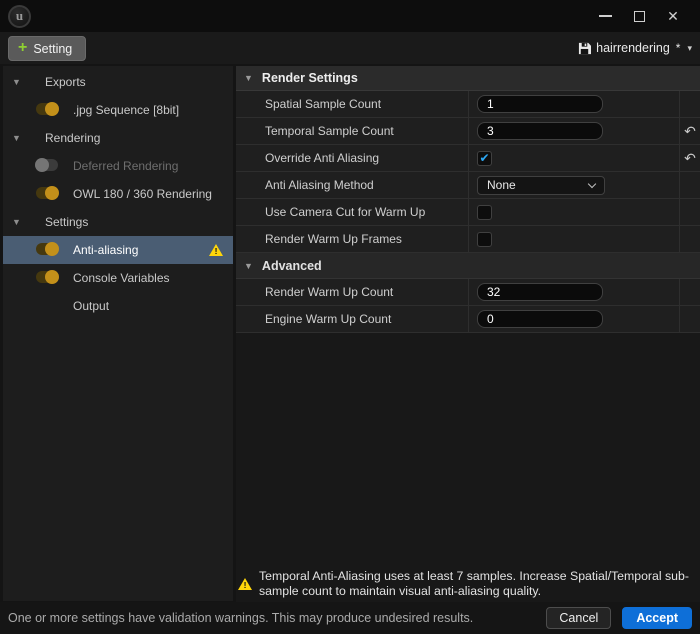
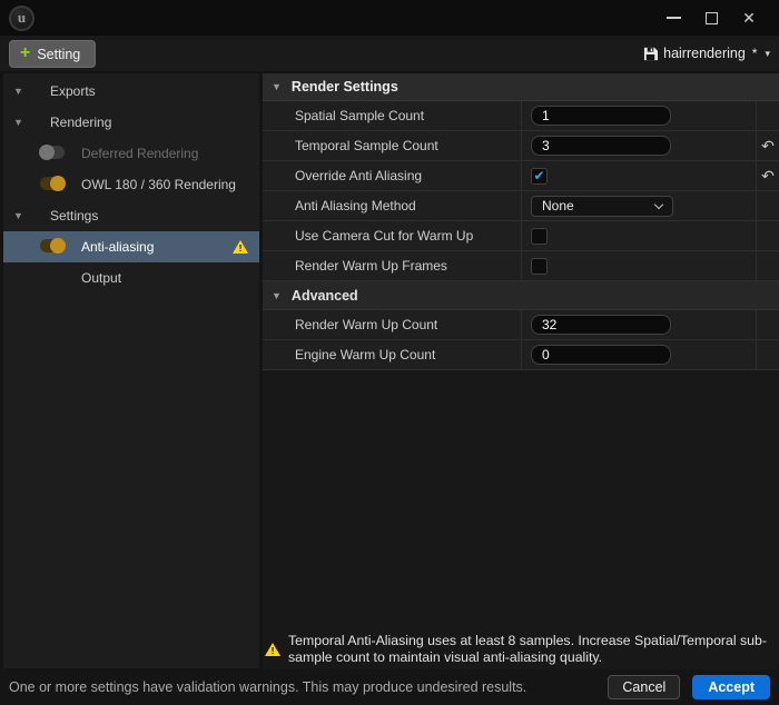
  u
  ✕
  +
  Setting
  hairrendering
  *
  ▾
  ▼
  Exports
- .jpg Sequence [8bit]
  ▼
  Rendering
  Deferred Rendering
  OWL 180 / 360 Rendering
  ▼
  Settings
  Anti-aliasing
  !
- Console Variables
  Output
  ▼
  Render Settings
  Spatial Sample Count
  1
  Temporal Sample Count
  3
  ↶
  Override Anti Aliasing
  ✔
  ↶
  Anti Aliasing Method
  None
  Use Camera Cut for Warm Up
  Render Warm Up Frames
  ▼
  Advanced
  Render Warm Up Count
  32
  Engine Warm Up Count
  0
  !
- Temporal Anti-Aliasing uses at least 7 samples. Increase Spatial/Temporal sub-sample count to maintain visual anti-aliasing quality.
+ Temporal Anti-Aliasing uses at least 8 samples. Increase Spatial/Temporal sub-sample count to maintain visual anti-aliasing quality.
  One or more settings have validation warnings. This may produce undesired results.
  Cancel
  Accept
